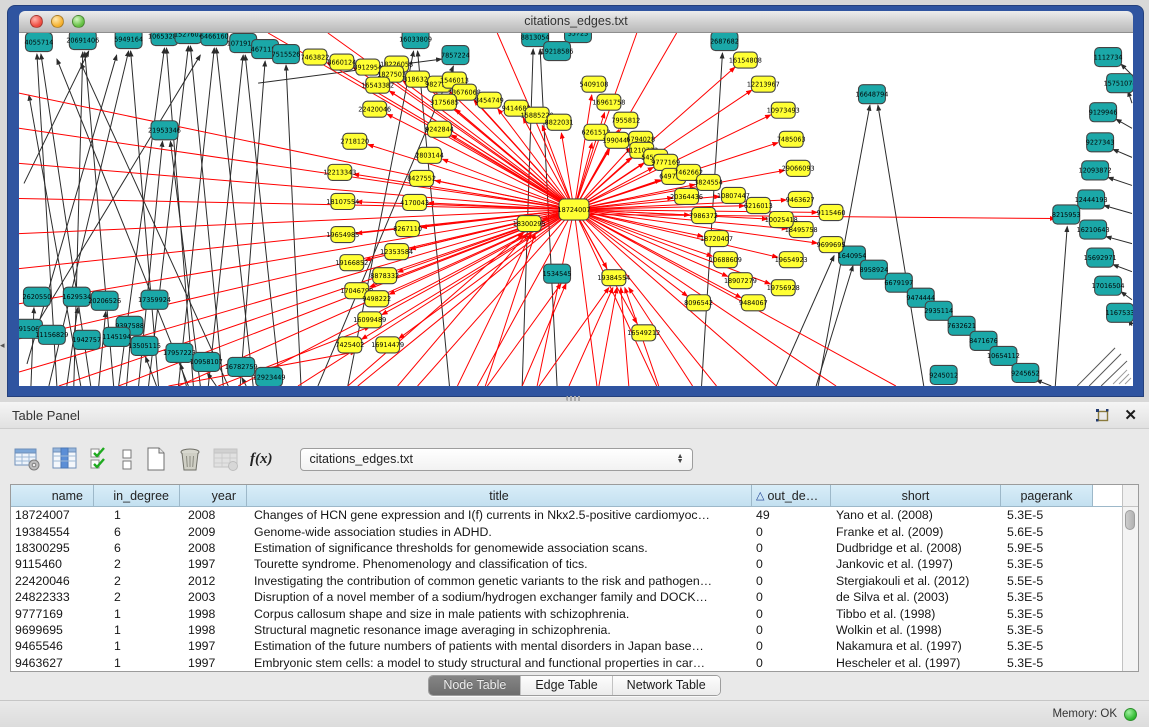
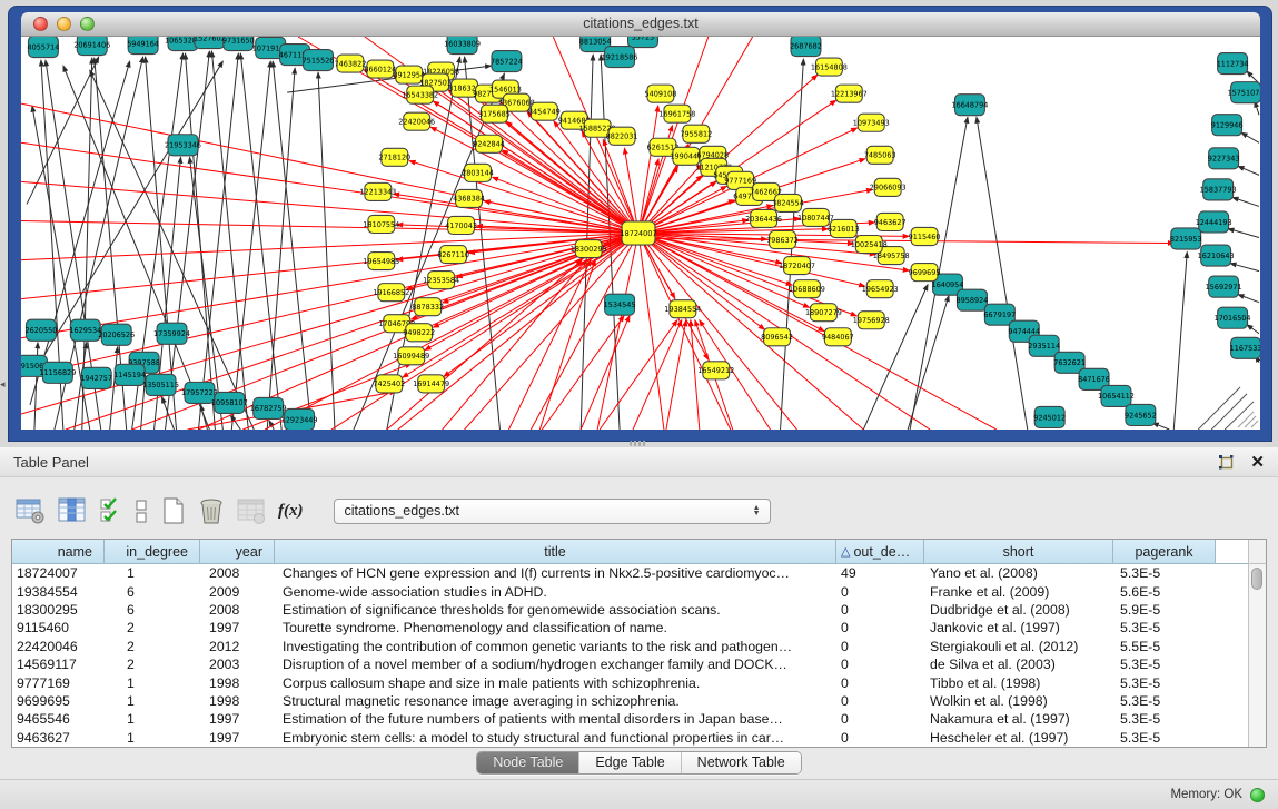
  citations_edges.txt
  18724007
  4055714
  20691406
  5949164
  106532
- 6466160
+ 9731650
  107191
  46711
  7515526
  16033809
  7857224
  8813054
  19218586
  2687682
  21953346
  2620550
  1629534
  20206526
  17359924
  9397588
  91506
  11156829
  1942757
  1145194
  13505115
  17957223
  10958107
  16782759
  12923449
  1534545
  9245012
  16648794
  8958924
  6679197
  9474444
  2935114
  7632621
  8471676
  10654112
  9245652
  1112734
  1575107
  9129946
  9227343
- 12093872
+ 15837793
  12444193
  8215953
  16210643
  17016504
  1167533
  7463822
  8660124
  8912954
  18226058
  1827503
  16543382
  818632
  1546013
  23676068
  3175685
  8454749
  941468
  1588522
  8822031
  22420046
  9242844
  2718120
  2803144
  12213343
- 8427552
+ 4368384
  18107554
  4170043
  8267110
  19654985
  12353584
  19166852
  8878332
  170467
  9498222
  16099489
  7425402
  16914479
  18300295
  5409108
  16961758
  7955812
  626151
  199044
  6794028
  9777169
  7462662
  3824554
  20364436
  10807447
  6216013
  7986372
  18720407
  10688609
  18907279
  9484067
  19756928
  19654923
  9699695
  18495758
  10025418
  9115460
  9463627
  29066093
  7485063
  10973493
  12213967
  16154808
  19384554
  16549212
  8096542
  ◂
  Table Panel
  ✕
  f(x)
  citations_edges.txt
  name
  in_degree
  year
  title
  △
  out_de…
  short
  pagerank
  18724007
  1
  2008
  Changes of HCN gene expression and I(f) currents in Nkx2.5-positive cardiomyoc…
  49
  Yano et al. (2008)
  5.3E-5
  19384554
  6
  2009
  Genome-wide association studies in ADHD.
  0
  Franke et al. (2009)
  5.6E-5
  18300295
  6
  2008
  Estimation of significance thresholds for genomewide association scans.
  0
  Dudbridge et al. (2008)
  5.9E-5
  9115460
  2
  1997
- Tourette syndrome. Phenomenology and classification of tics.
+ Tourette syndrome. Phenomenology and classification of name.
  0
  Jankovic et al. (1997)
  5.3E-5
  22420046
  2
  2012
  Investigating the contribution of common genetic variants to the risk and pathogen…
  0
  Stergiakouli et al. (2012)
  5.5E-5
- 24822333
+ 14569117
  2
  2003
  Disruption of a novel member of a sodium/hydrogen exchanger family and DOCK…
  0
  de Silva et al. (2003)
  5.3E-5
  9777169
  1
  1998
  Corpus callosum shape and size in male patients with schizophrenia.
  0
  Tibbo et al. (1998)
  5.3E-5
  9699695
  1
  1998
  Structural magnetic resonance image averaging in schizophrenia.
  0
  Wolkin et al. (1998)
  5.3E-5
  9465546
  1
  1997
  Estimation of the future numbers of patients with mental disorders in Japan base…
  0
  Nakamura et al. (1997)
  5.3E-5
  9463627
  1
  1997
  Embryonic stem cells: a model to study structural and functional properties in car…
  0
  Hescheler et al. (1997)
  5.3E-5
  Node Table
  Edge Table
  Network Table
  Memory: OK
